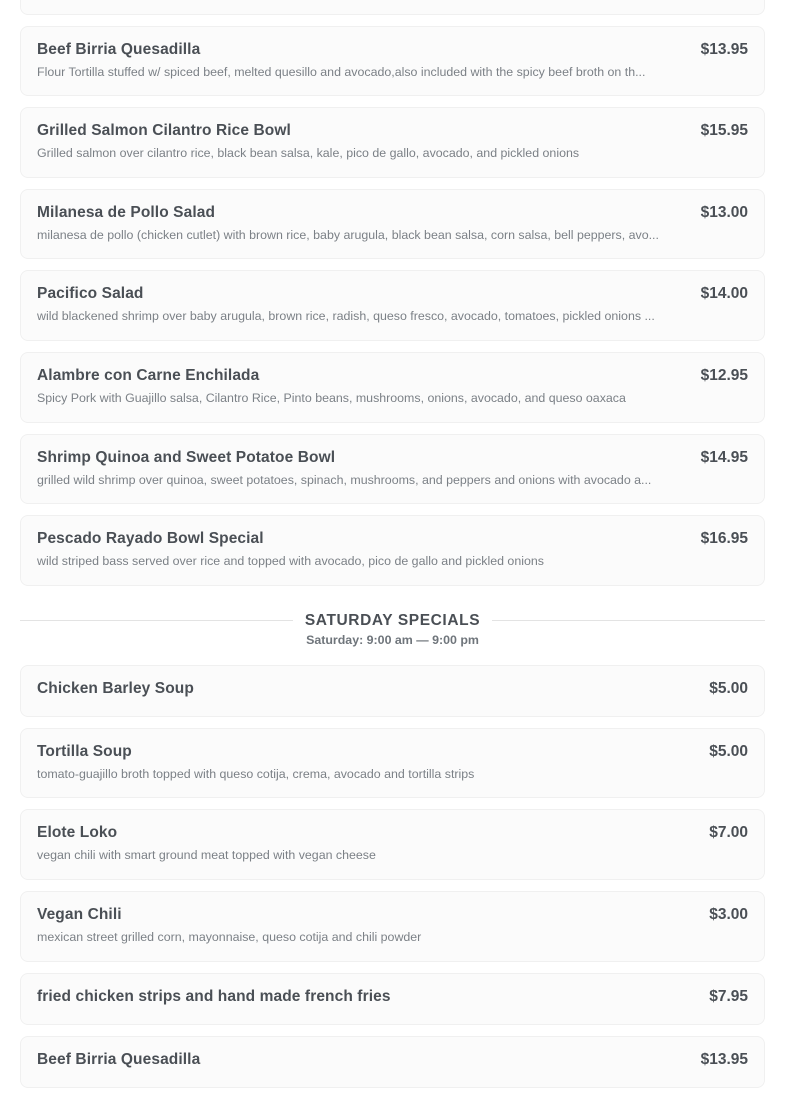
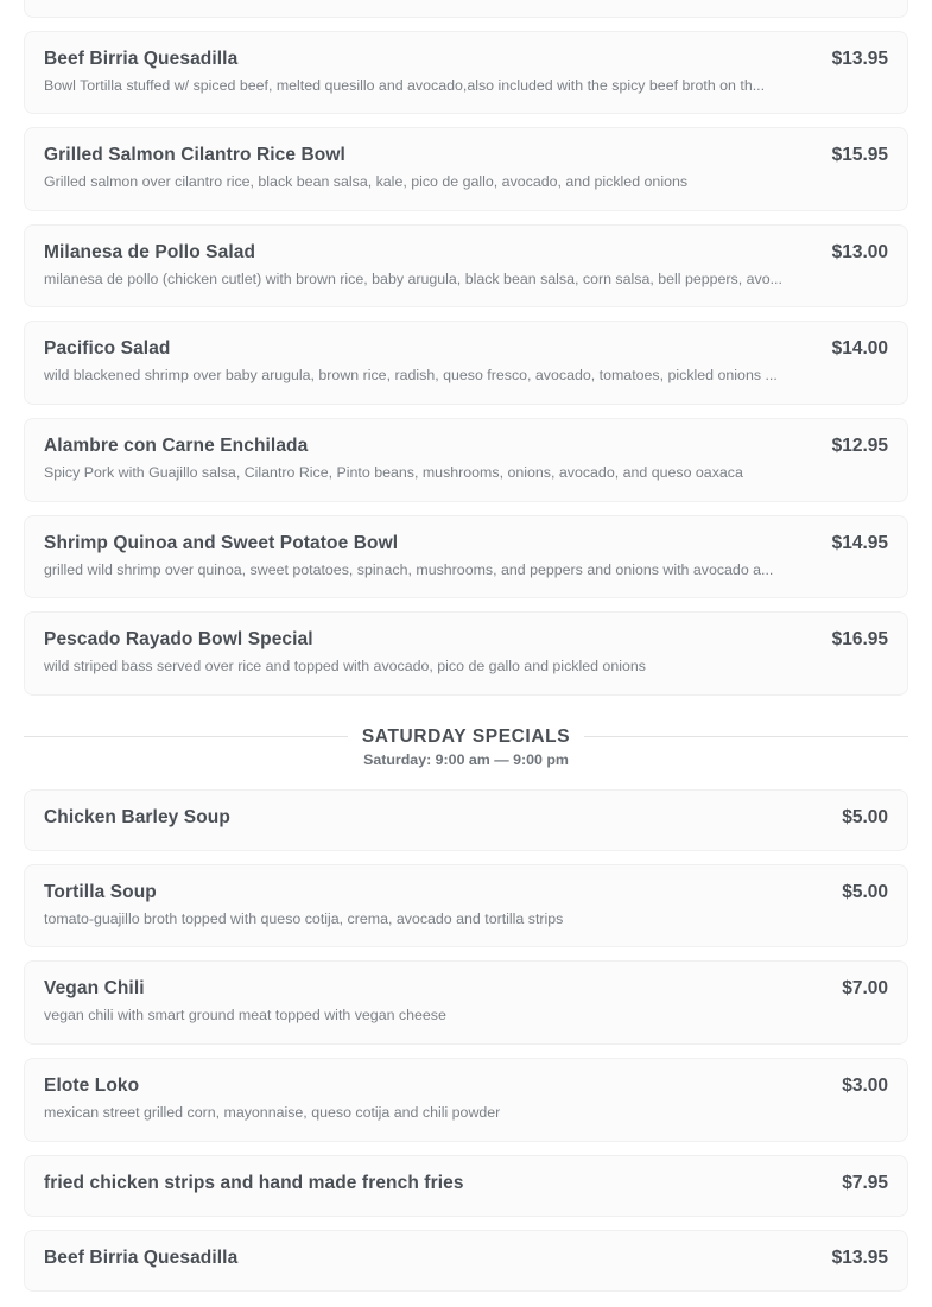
  Beef Birria Quesadilla
  $13.95
- Flour Tortilla stuffed w/ spiced beef, melted quesillo and avocado,also included with the spicy beef broth on th...
+ Bowl Tortilla stuffed w/ spiced beef, melted quesillo and avocado,also included with the spicy beef broth on th...
  Grilled Salmon Cilantro Rice Bowl
  $15.95
  Grilled salmon over cilantro rice, black bean salsa, kale, pico de gallo, avocado, and pickled onions
  Milanesa de Pollo Salad
  $13.00
  milanesa de pollo (chicken cutlet) with brown rice, baby arugula, black bean salsa, corn salsa, bell peppers, avo...
  Pacifico Salad
  $14.00
  wild blackened shrimp over baby arugula, brown rice, radish, queso fresco, avocado, tomatoes, pickled onions ...
  Alambre con Carne Enchilada
  $12.95
  Spicy Pork with Guajillo salsa, Cilantro Rice, Pinto beans, mushrooms, onions, avocado, and queso oaxaca
  Shrimp Quinoa and Sweet Potatoe Bowl
  $14.95
  grilled wild shrimp over quinoa, sweet potatoes, spinach, mushrooms, and peppers and onions with avocado a...
  Pescado Rayado Bowl Special
  $16.95
  wild striped bass served over rice and topped with avocado, pico de gallo and pickled onions
  SATURDAY SPECIALS
  Saturday: 9:00 am — 9:00 pm
  Chicken Barley Soup
  $5.00
  Tortilla Soup
  $5.00
  tomato-guajillo broth topped with queso cotija, crema, avocado and tortilla strips
- Elote Loko
+ Vegan Chili
  $7.00
  vegan chili with smart ground meat topped with vegan cheese
- Vegan Chili
+ Elote Loko
  $3.00
  mexican street grilled corn, mayonnaise, queso cotija and chili powder
  fried chicken strips and hand made french fries
  $7.95
  Beef Birria Quesadilla
  $13.95
